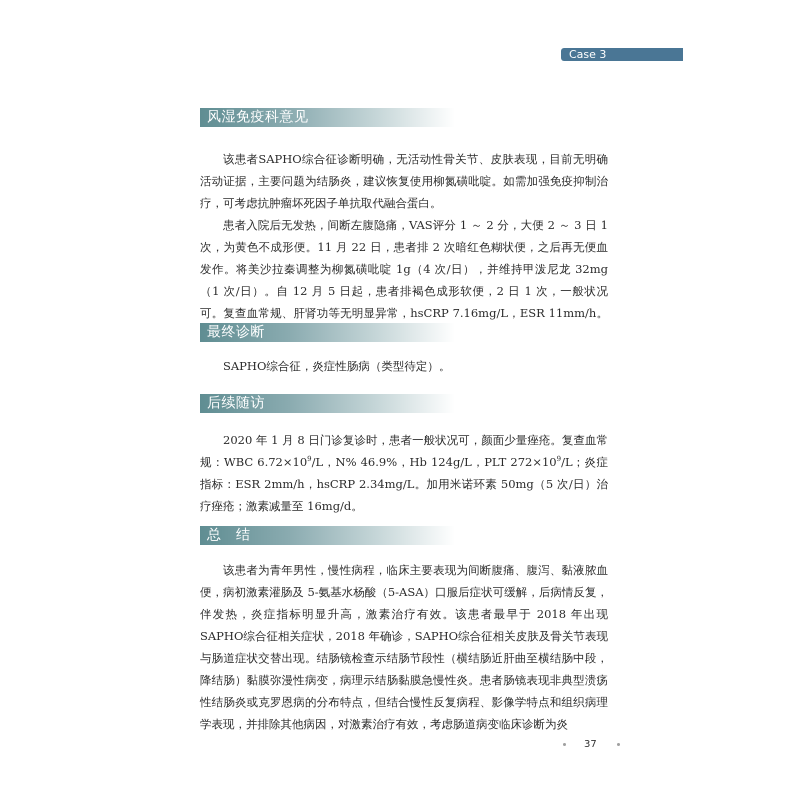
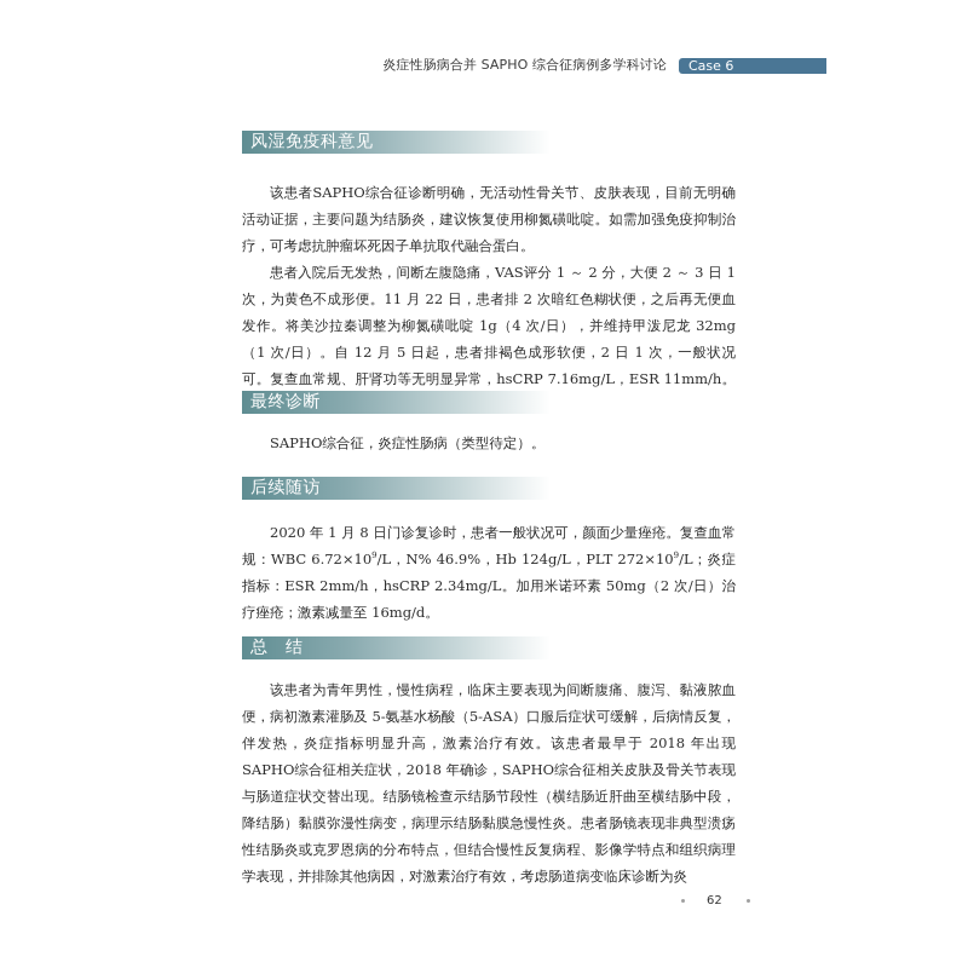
+ 炎症性肠病合并 SAPHO 综合征病例多学科讨论
- Case 3
+ Case 6
  风湿免疫科意见
  该患者SAPHO综合征诊断明确，无活动性骨关节、皮肤表现，目前无明确活动证据，主要问题为结肠炎，建议恢复使用柳氮磺吡啶。如需加强免疫抑制治疗，可考虑抗肿瘤坏死因子单抗取代融合蛋白。
  患者入院后无发热，间断左腹隐痛，VAS评分 1 ～ 2 分，大便 2 ～ 3 日 1 次，为黄色不成形便。11 月 22 日，患者排 2 次暗红色糊状便，之后再无便血发作。将美沙拉秦调整为柳氮磺吡啶 1g（4 次/日），并维持甲泼尼龙 32mg（1 次/日）。自 12 月 5 日起，患者排褐色成形软便，2 日 1 次，一般状况可。复查血常规、肝肾功等无明显异常，hsCRP 7.16mg/L，ESR 11mm/h。
  最终诊断
  SAPHO综合征，炎症性肠病（类型待定）。
  后续随访
- 2020 年 1 月 8 日门诊复诊时，患者一般状况可，颜面少量痤疮。复查血常规：WBC 6.72×109/L，N% 46.9%，Hb 124g/L，PLT 272×109/L；炎症指标：ESR 2mm/h，hsCRP 2.34mg/L。加用米诺环素 50mg（5 次/日）治疗痤疮；激素减量至 16mg/d。
+ 2020 年 1 月 8 日门诊复诊时，患者一般状况可，颜面少量痤疮。复查血常规：WBC 6.72×109/L，N% 46.9%，Hb 124g/L，PLT 272×109/L；炎症指标：ESR 2mm/h，hsCRP 2.34mg/L。加用米诺环素 50mg（2 次/日）治疗痤疮；激素减量至 16mg/d。
  总 结
  该患者为青年男性，慢性病程，临床主要表现为间断腹痛、腹泻、黏液脓血便，病初激素灌肠及 5-氨基水杨酸（5-ASA）口服后症状可缓解，后病情反复，伴发热，炎症指标明显升高，激素治疗有效。该患者最早于 2018 年出现SAPHO综合征相关症状，2018 年确诊，SAPHO综合征相关皮肤及骨关节表现与肠道症状交替出现。结肠镜检查示结肠节段性（横结肠近肝曲至横结肠中段，降结肠）黏膜弥漫性病变，病理示结肠黏膜急慢性炎。患者肠镜表现非典型溃疡性结肠炎或克罗恩病的分布特点，但结合慢性反复病程、影像学特点和组织病理学表现，并排除其他病因，对激素治疗有效，考虑肠道病变临床诊断为炎
- 37
+ 62
